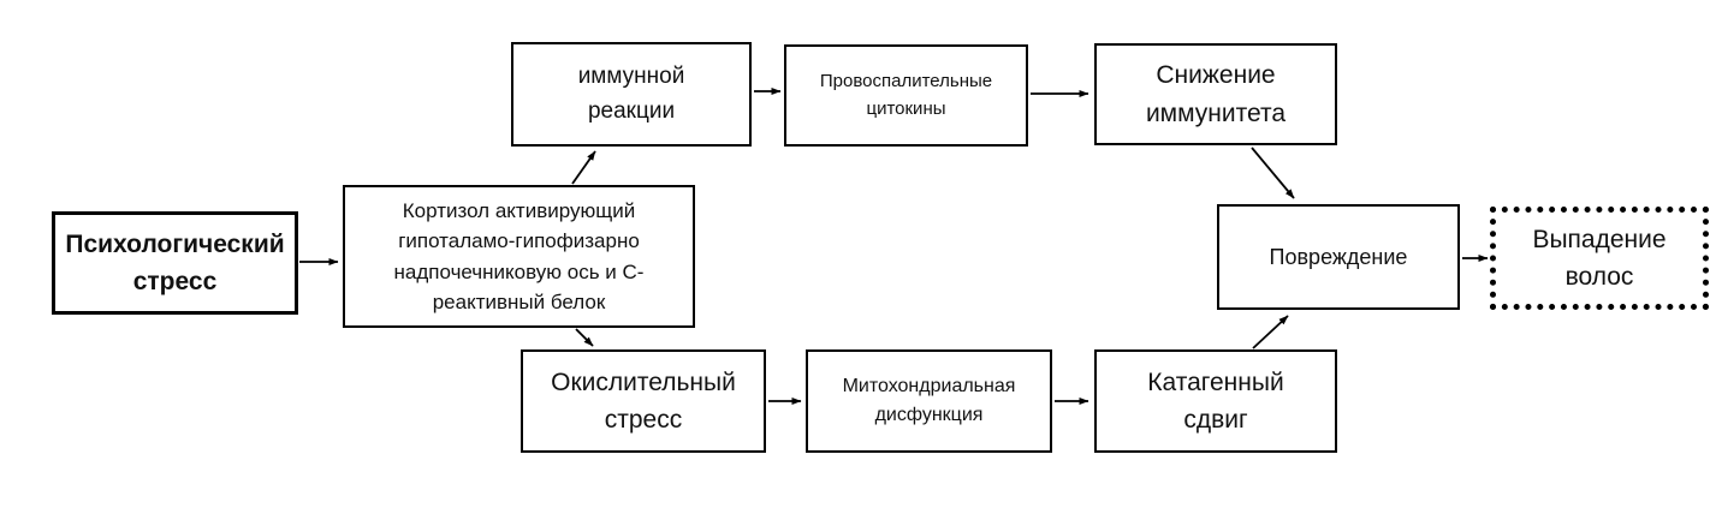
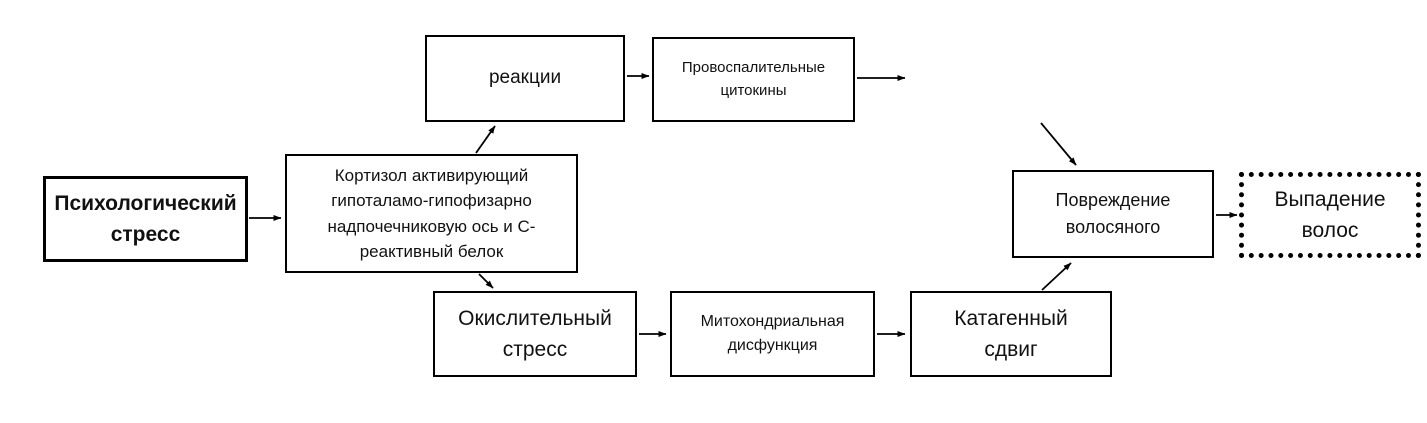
  Психологический
  стресс
  Кортизол активирующий
  гипоталамо-гипофизарно
  надпочечниковую ось и С-
  реактивный белок
- иммунной
  реакции
  Провоспалительные
  цитокины
- Снижение
- иммунитета
  Окислительный
  стресс
  Митохондриальная
  дисфункция
  Катагенный
  сдвиг
  Повреждение
+ волосяного
  Выпадение
  волос
